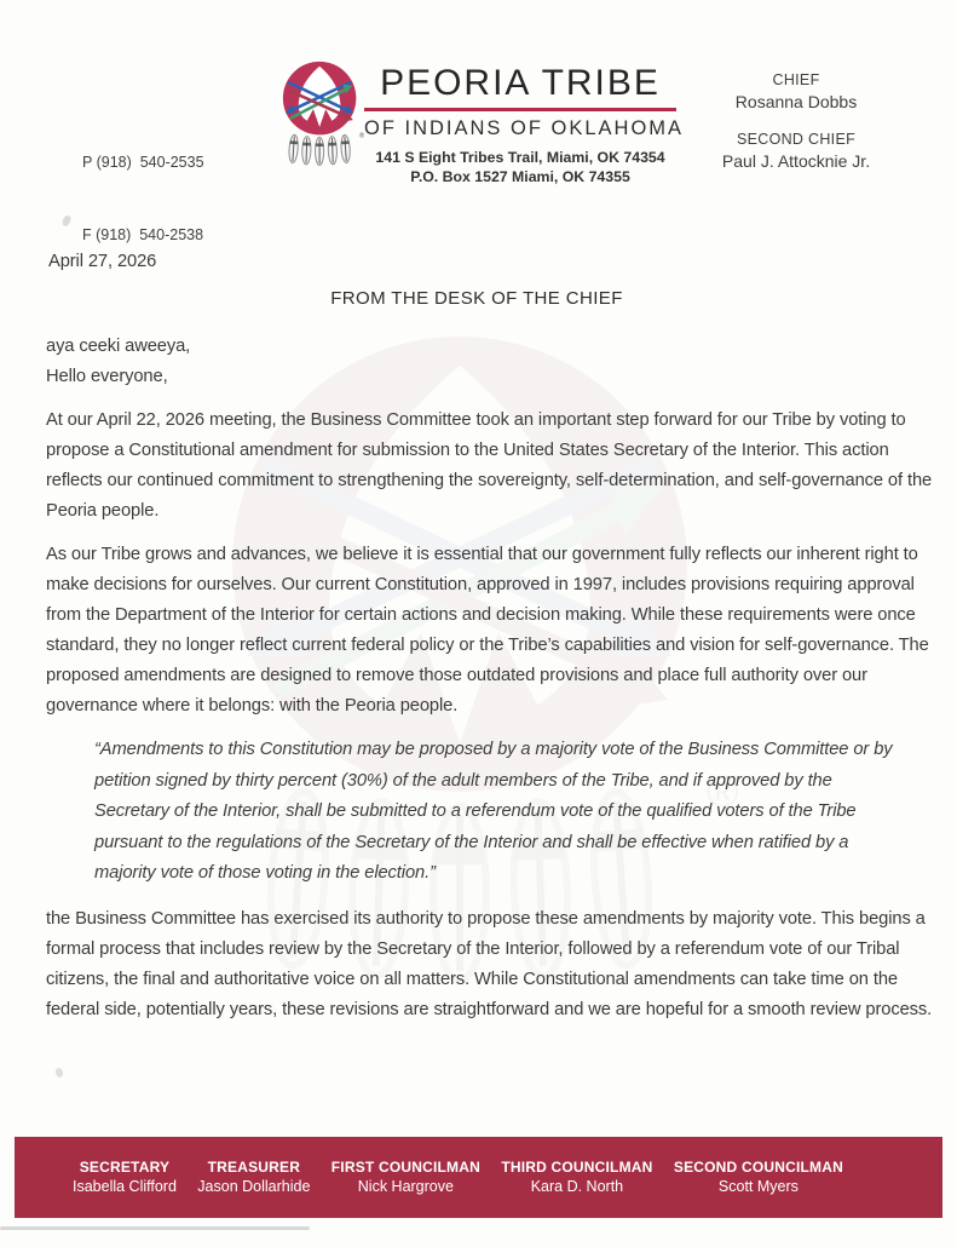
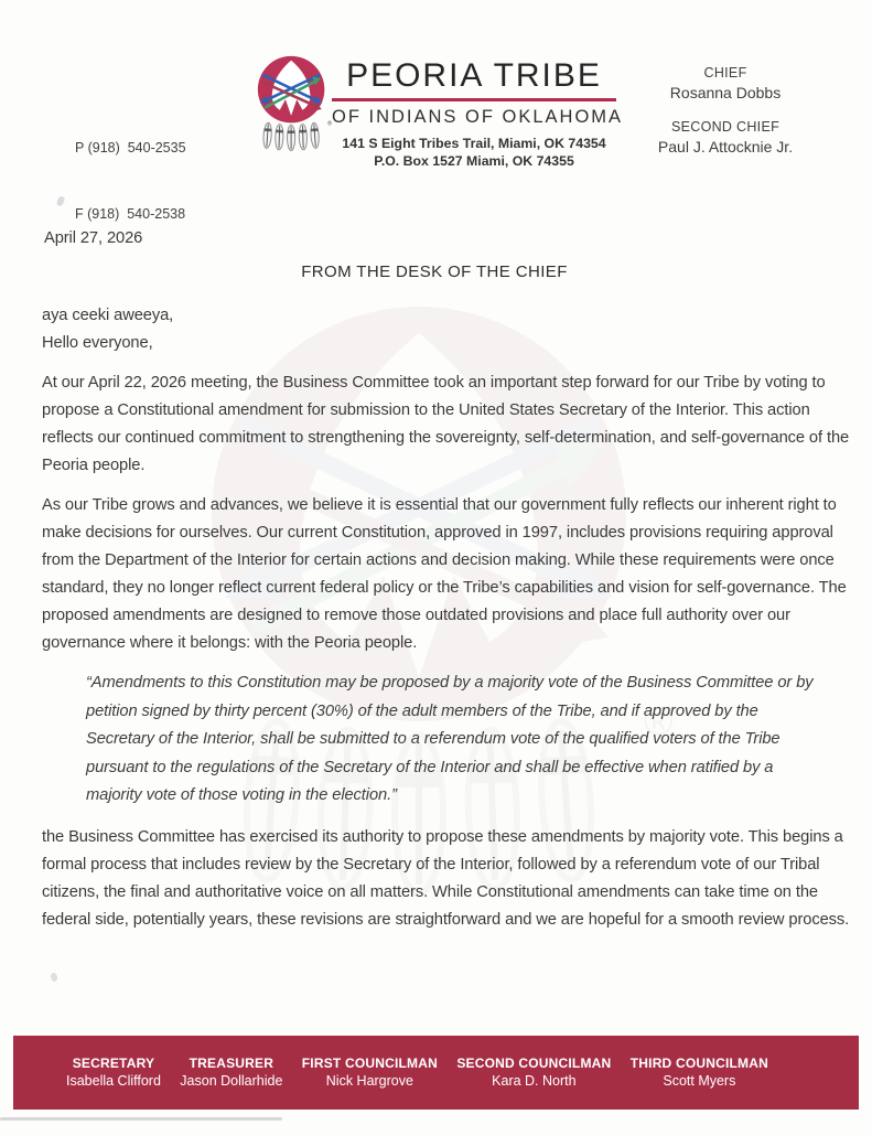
  P (918) 540-2535
  F (918) 540-2538
  PEORIA TRIBE
  OF INDIANS OF OKLAHOMA
  141 S Eight Tribes Trail, Miami, OK 74354
  P.O. Box 1527 Miami, OK 74355
  CHIEF
  Rosanna Dobbs
  SECOND CHIEF
  Paul J. Attocknie Jr.
  April 27, 2026
  FROM THE DESK OF THE CHIEF
  aya ceeki aweeya,
  Hello everyone,
  At our April 22, 2026 meeting, the Business Committee took an important step forward for our Tribe by voting to propose a Constitutional amendment for submission to the United States Secretary of the Interior. This action reflects our continued commitment to strengthening the sovereignty, self-determination, and self-governance of the Peoria people.
  As our Tribe grows and advances, we believe it is essential that our government fully reflects our inherent right to make decisions for ourselves. Our current Constitution, approved in 1997, includes provisions requiring approval from the Department of the Interior for certain actions and decision making. While these requirements were once standard, they no longer reflect current federal policy or the Tribe’s capabilities and vision for self-governance. The proposed amendments are designed to remove those outdated provisions and place full authority over our governance where it belongs: with the Peoria people.
  “Amendments to this Constitution may be proposed by a majority vote of the Business Committee or by petition signed by thirty percent (30%) of the adult members of the Tribe, and if approved by the Secretary of the Interior, shall be submitted to a referendum vote of the qualified voters of the Tribe pursuant to the regulations of the Secretary of the Interior and shall be effective when ratified by a majority vote of those voting in the election.”
  the Business Committee has exercised its authority to propose these amendments by majority vote. This begins a formal process that includes review by the Secretary of the Interior, followed by a referendum vote of our Tribal citizens, the final and authoritative voice on all matters. While Constitutional amendments can take time on the federal side, potentially years, these revisions are straightforward and we are hopeful for a smooth review process.
  SECRETARY
  Isabella Clifford
  TREASURER
  Jason Dollarhide
  FIRST COUNCILMAN
  Nick Hargrove
- THIRD COUNCILMAN
+ SECOND COUNCILMAN
  Kara D. North
- SECOND COUNCILMAN
+ THIRD COUNCILMAN
  Scott Myers
